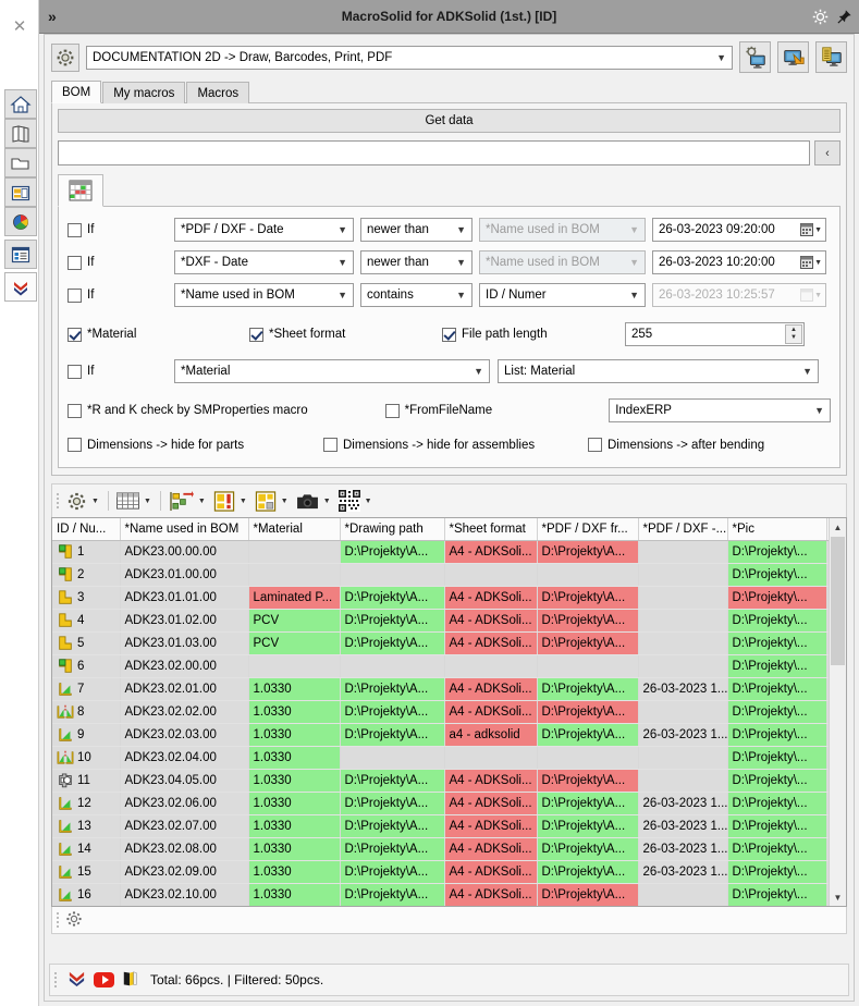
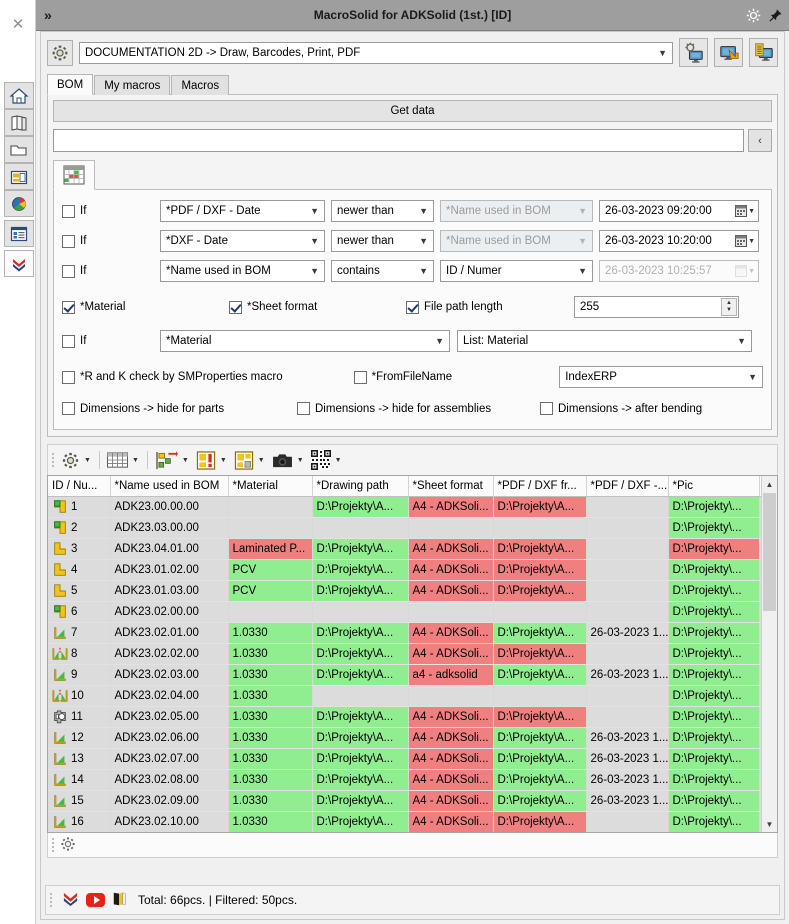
  ✕
  »
  MacroSolid for ADKSolid (1st.) [ID]
  DOCUMENTATION 2D -> Draw, Barcodes, Print, PDF
  ▼
  BOM
  My macros
  Macros
  Get data
  ‹
  If
  *PDF / DXF - Date
  ▼
  newer than
  ▼
  *Name used in BOM
  ▼
  26-03-2023 09:20:00
  If
  *DXF - Date
  ▼
  newer than
  ▼
  *Name used in BOM
  ▼
  26-03-2023 10:20:00
  If
  *Name used in BOM
  ▼
  contains
  ▼
  ID / Numer
  ▼
  26-03-2023 10:25:57
  *Material
  *Sheet format
  File path length
  255
  If
  *Material
  ▼
  List: Material
  ▼
  *R and K check by SMProperties macro
  *FromFileName
  IndexERP
  ▼
  Dimensions -> hide for parts
  Dimensions -> hide for assemblies
  Dimensions -> after bending
  ID / Nu...	*Name used in BOM	*Material	*Drawing path	*Sheet format	*PDF / DXF fr...	*PDF / DXF -...	*Pic
  1	ADK23.00.00.00		D:\Projekty\A...	A4 - ADKSoli...	D:\Projekty\A...		D:\Projekty\...
- 2	ADK23.01.00.00						D:\Projekty\...
+ 2	ADK23.03.00.00						D:\Projekty\...
- 3	ADK23.01.01.00	Laminated P...	D:\Projekty\A...	A4 - ADKSoli...	D:\Projekty\A...		D:\Projekty\...
+ 3	ADK23.04.01.00	Laminated P...	D:\Projekty\A...	A4 - ADKSoli...	D:\Projekty\A...		D:\Projekty\...
  4	ADK23.01.02.00	PCV	D:\Projekty\A...	A4 - ADKSoli...	D:\Projekty\A...		D:\Projekty\...
  5	ADK23.01.03.00	PCV	D:\Projekty\A...	A4 - ADKSoli...	D:\Projekty\A...		D:\Projekty\...
  6	ADK23.02.00.00						D:\Projekty\...
  7	ADK23.02.01.00	1.0330	D:\Projekty\A...	A4 - ADKSoli...	D:\Projekty\A...	26-03-2023 1...	D:\Projekty\...
  8	ADK23.02.02.00	1.0330	D:\Projekty\A...	A4 - ADKSoli...	D:\Projekty\A...		D:\Projekty\...
  9	ADK23.02.03.00	1.0330	D:\Projekty\A...	a4 - adksolid	D:\Projekty\A...	26-03-2023 1...	D:\Projekty\...
  10	ADK23.02.04.00	1.0330					D:\Projekty\...
- 11	ADK23.04.05.00	1.0330	D:\Projekty\A...	A4 - ADKSoli...	D:\Projekty\A...		D:\Projekty\...
+ 11	ADK23.02.05.00	1.0330	D:\Projekty\A...	A4 - ADKSoli...	D:\Projekty\A...		D:\Projekty\...
  12	ADK23.02.06.00	1.0330	D:\Projekty\A...	A4 - ADKSoli...	D:\Projekty\A...	26-03-2023 1...	D:\Projekty\...
  13	ADK23.02.07.00	1.0330	D:\Projekty\A...	A4 - ADKSoli...	D:\Projekty\A...	26-03-2023 1...	D:\Projekty\...
  14	ADK23.02.08.00	1.0330	D:\Projekty\A...	A4 - ADKSoli...	D:\Projekty\A...	26-03-2023 1...	D:\Projekty\...
  15	ADK23.02.09.00	1.0330	D:\Projekty\A...	A4 - ADKSoli...	D:\Projekty\A...	26-03-2023 1...	D:\Projekty\...
  16	ADK23.02.10.00	1.0330	D:\Projekty\A...	A4 - ADKSoli...	D:\Projekty\A...		D:\Projekty\...
  ▲
  ▼
  Total: 66pcs. | Filtered: 50pcs.
